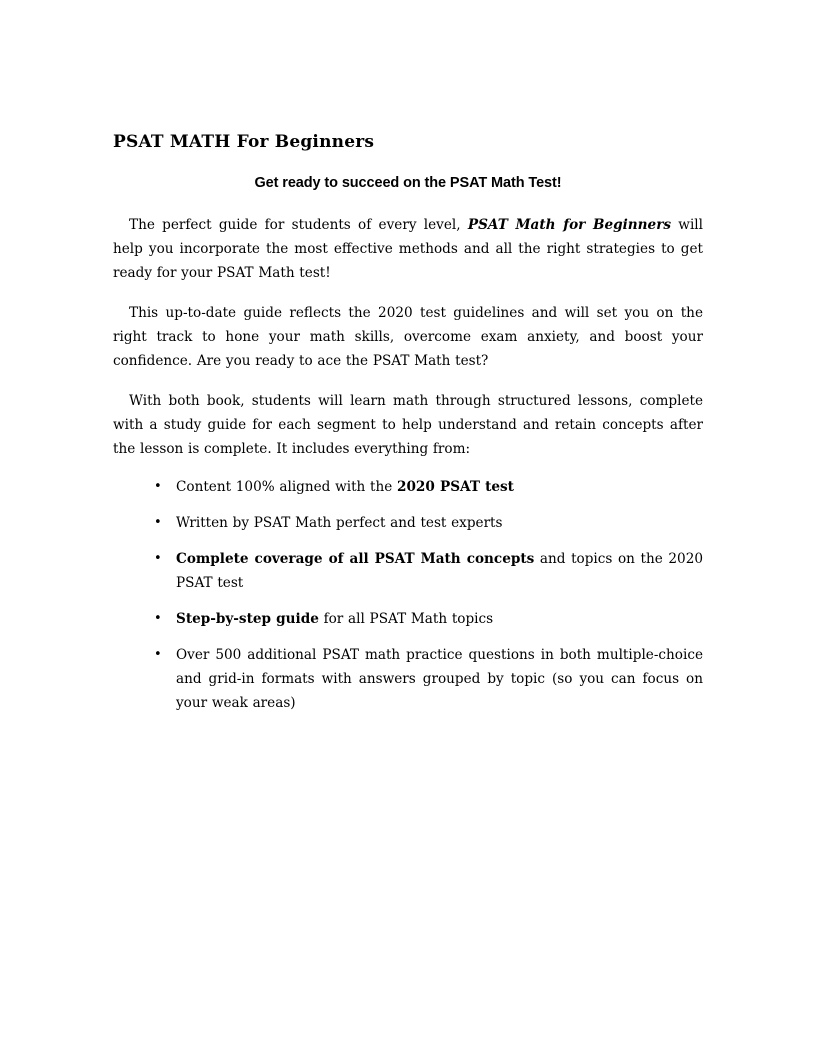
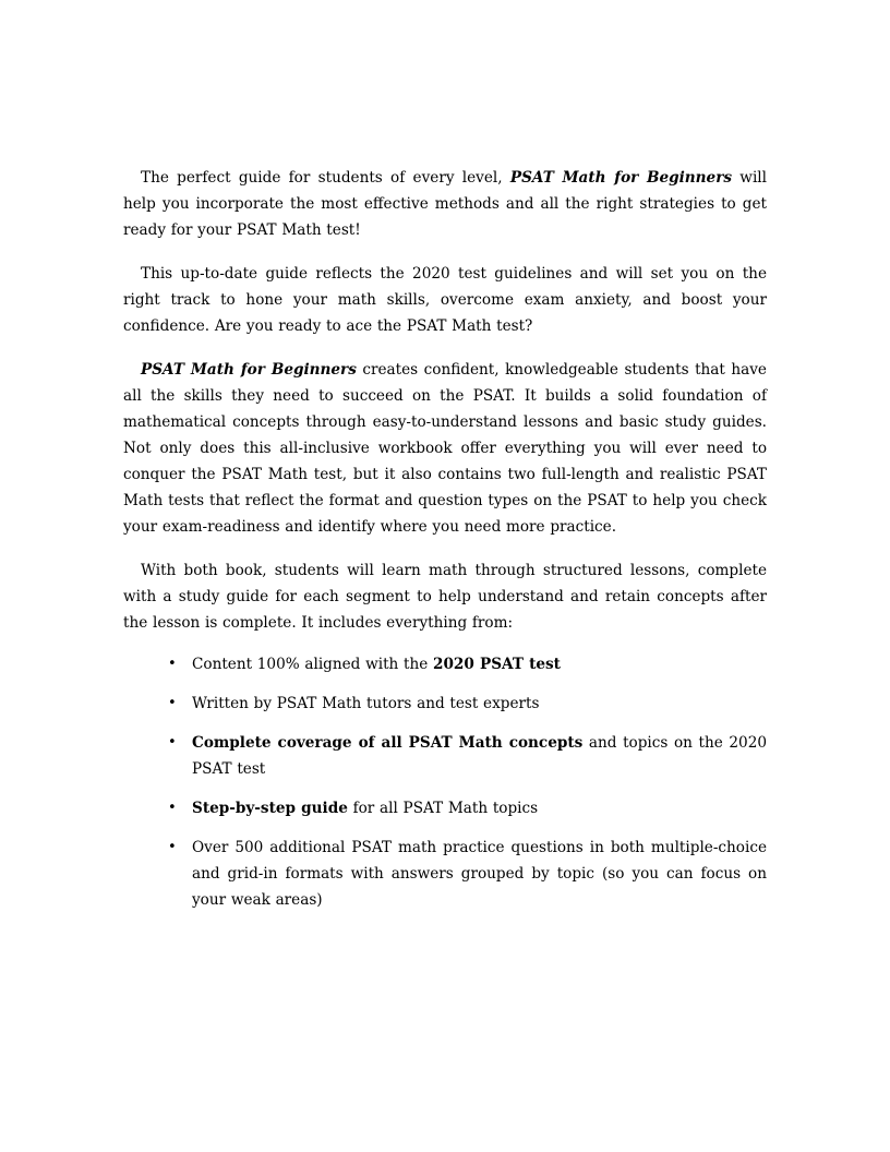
- PSAT MATH For Beginners
- Get ready to succeed on the PSAT Math Test!
  The perfect guide for students of every level, PSAT Math for Beginners will help you incorporate the most effective methods and all the right strategies to get ready for your PSAT Math test!
  This up-to-date guide reflects the 2020 test guidelines and will set you on the right track to hone your math skills, overcome exam anxiety, and boost your confidence. Are you ready to ace the PSAT Math test?
+ PSAT Math for Beginners creates confident, knowledgeable students that have all the skills they need to succeed on the PSAT. It builds a solid foundation of mathematical concepts through easy-to-understand lessons and basic study guides. Not only does this all-inclusive workbook offer everything you will ever need to conquer the PSAT Math test, but it also contains two full-length and realistic PSAT Math tests that reflect the format and question types on the PSAT to help you check your exam-readiness and identify where you need more practice.
  With both book, students will learn math through structured lessons, complete with a study guide for each segment to help understand and retain concepts after the lesson is complete. It includes everything from:
  •
  Content 100% aligned with the 2020 PSAT test
  •
- Written by PSAT Math perfect and test experts
+ Written by PSAT Math tutors and test experts
  •
  Complete coverage of all PSAT Math concepts and topics on the 2020 PSAT test
  •
  Step-by-step guide for all PSAT Math topics
  •
  Over 500 additional PSAT math practice questions in both multiple-choice and grid-in formats with answers grouped by topic (so you can focus on your weak areas)
